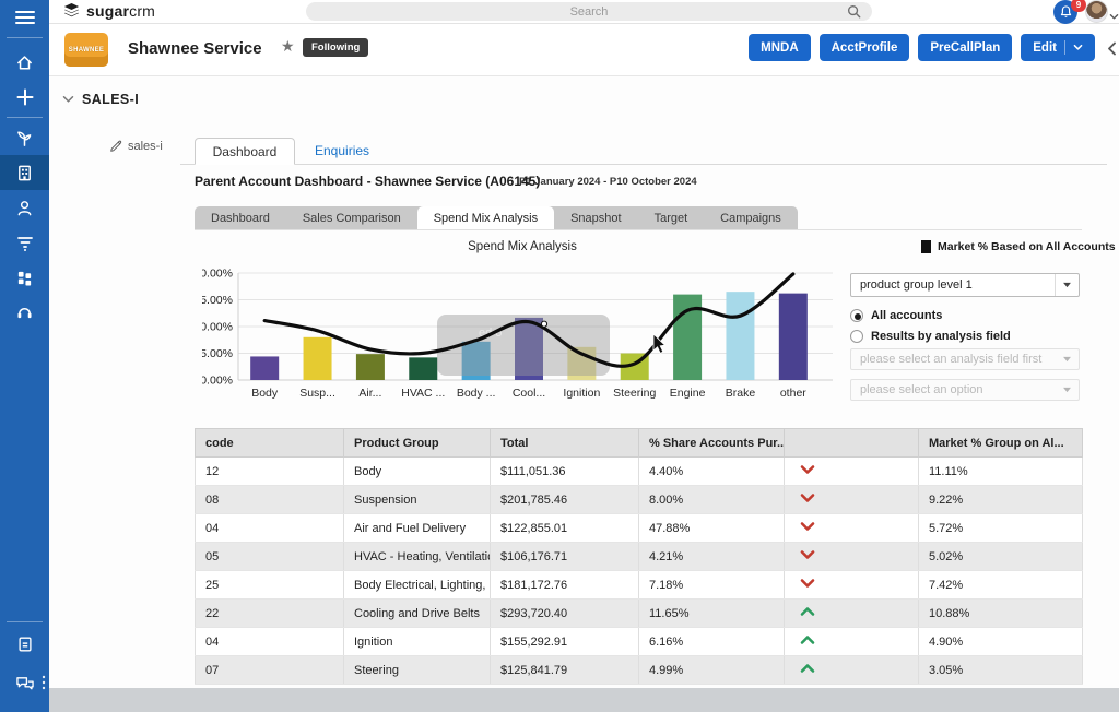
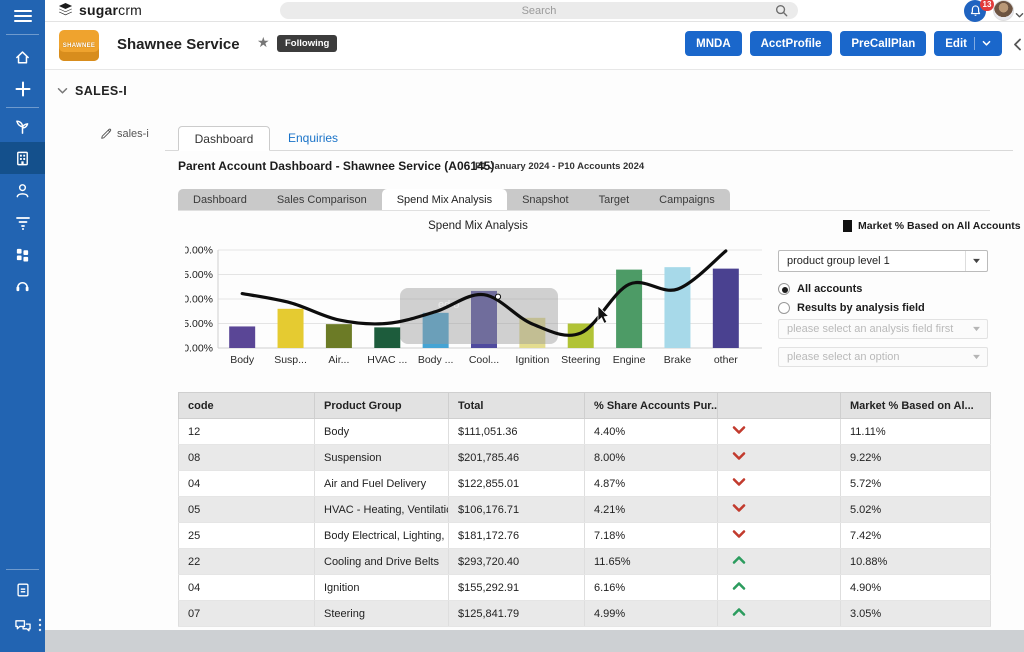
  sugarcrm
  Search
- 9
+ 13
  Shawnee Service
  ★
  Following
  MNDA
  AcctProfile
  PreCallPlan
  Edit
  SALES-I
  sales-i
  Dashboard
  Enquiries
  Parent Account Dashboard - Shawnee Service (A06145)
- P1 January 2024 - P10 October 2024
+ P1 January 2024 - P10 Accounts 2024
  Dashboard
  Sales Comparison
  Spend Mix Analysis
  Snapshot
  Target
  Campaigns
  Spend Mix Analysis
  Market % Based on All Accounts
  0.00%
  5.00%
  0.00%
  5.00%
  0.00%
  Body
  Susp...
  Air...
  HVAC ...
  Body ...
  Cool...
  Ignition
  Steering
  Engine
  Brake
  other
  ed o
  product group level 1
  All accounts
  Results by analysis field
  please select an analysis field first
  please select an option
- code	Product Group	Total	% Share Accounts Pur..		Market % Group on Al...
+ code	Product Group	Total	% Share Accounts Pur..		Market % Based on Al...
  12	Body	$111,051.36	4.40%		11.11%
  08	Suspension	$201,785.46	8.00%		9.22%
- 04	Air and Fuel Delivery	$122,855.01	47.88%		5.72%
+ 04	Air and Fuel Delivery	$122,855.01	4.87%		5.72%
  05	HVAC - Heating, Ventilati	$106,176.71	4.21%		5.02%
  25	Body Electrical, Lighting,	$181,172.76	7.18%		7.42%
  22	Cooling and Drive Belts	$293,720.40	11.65%		10.88%
  04	Ignition	$155,292.91	6.16%		4.90%
  07	Steering	$125,841.79	4.99%		3.05%
